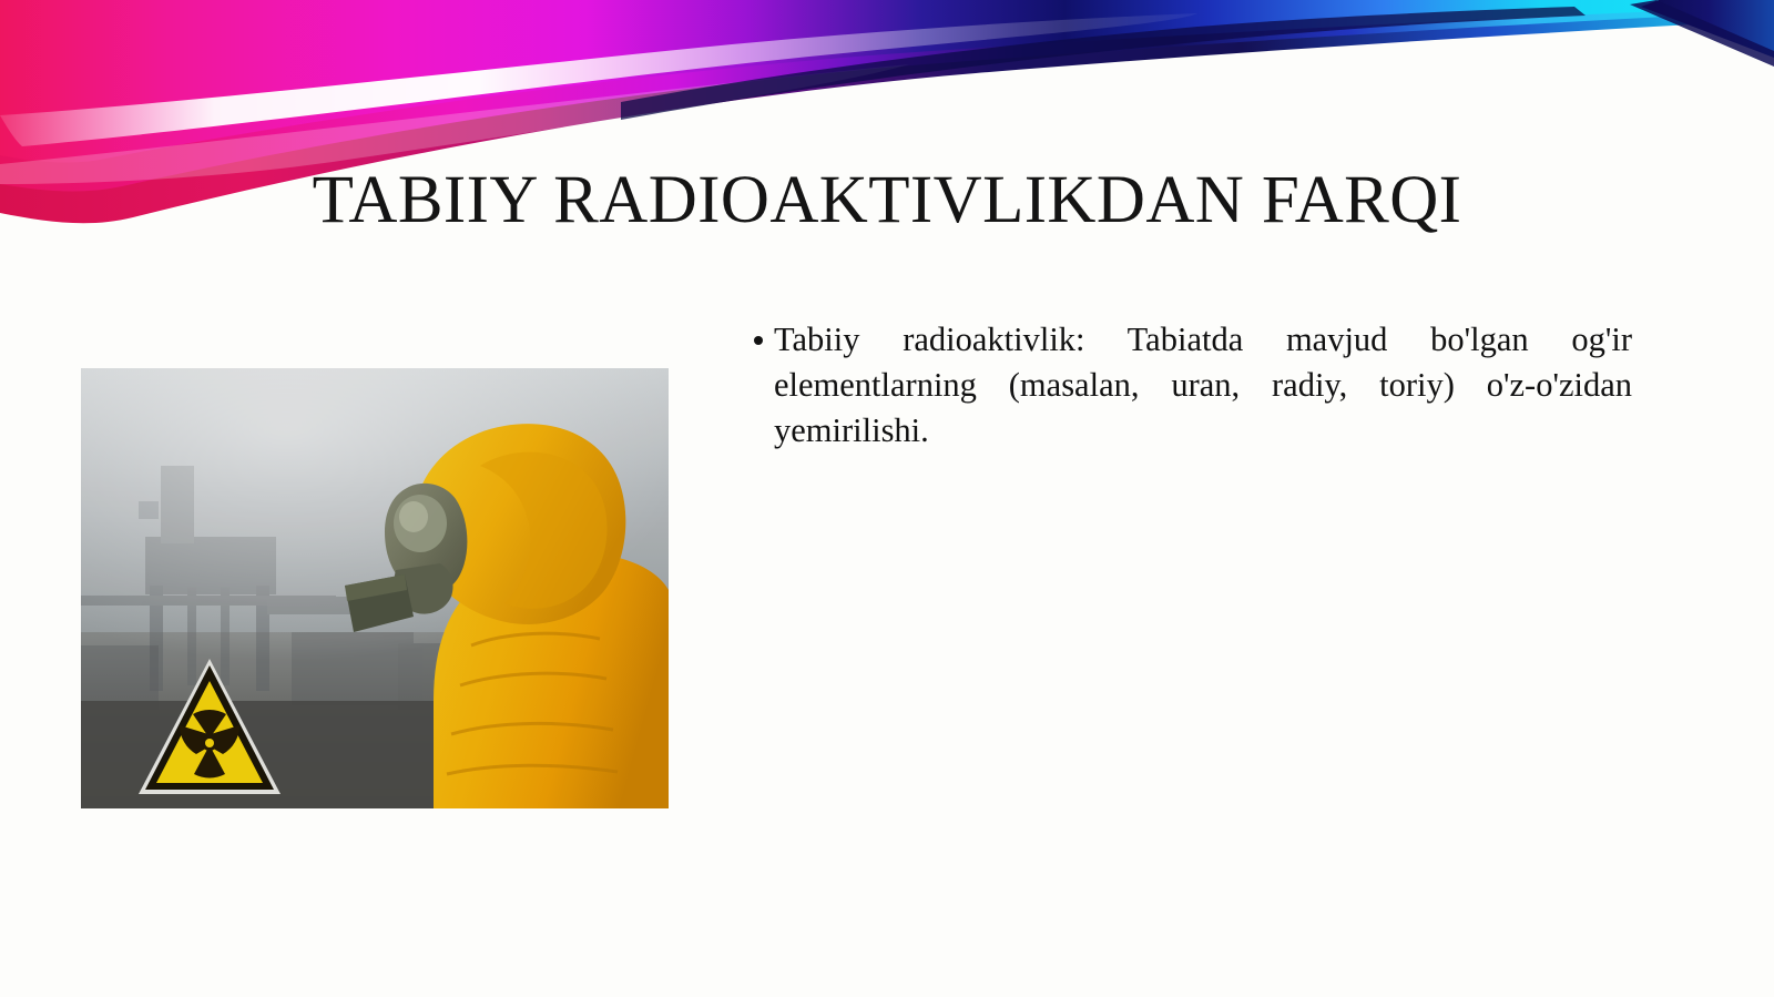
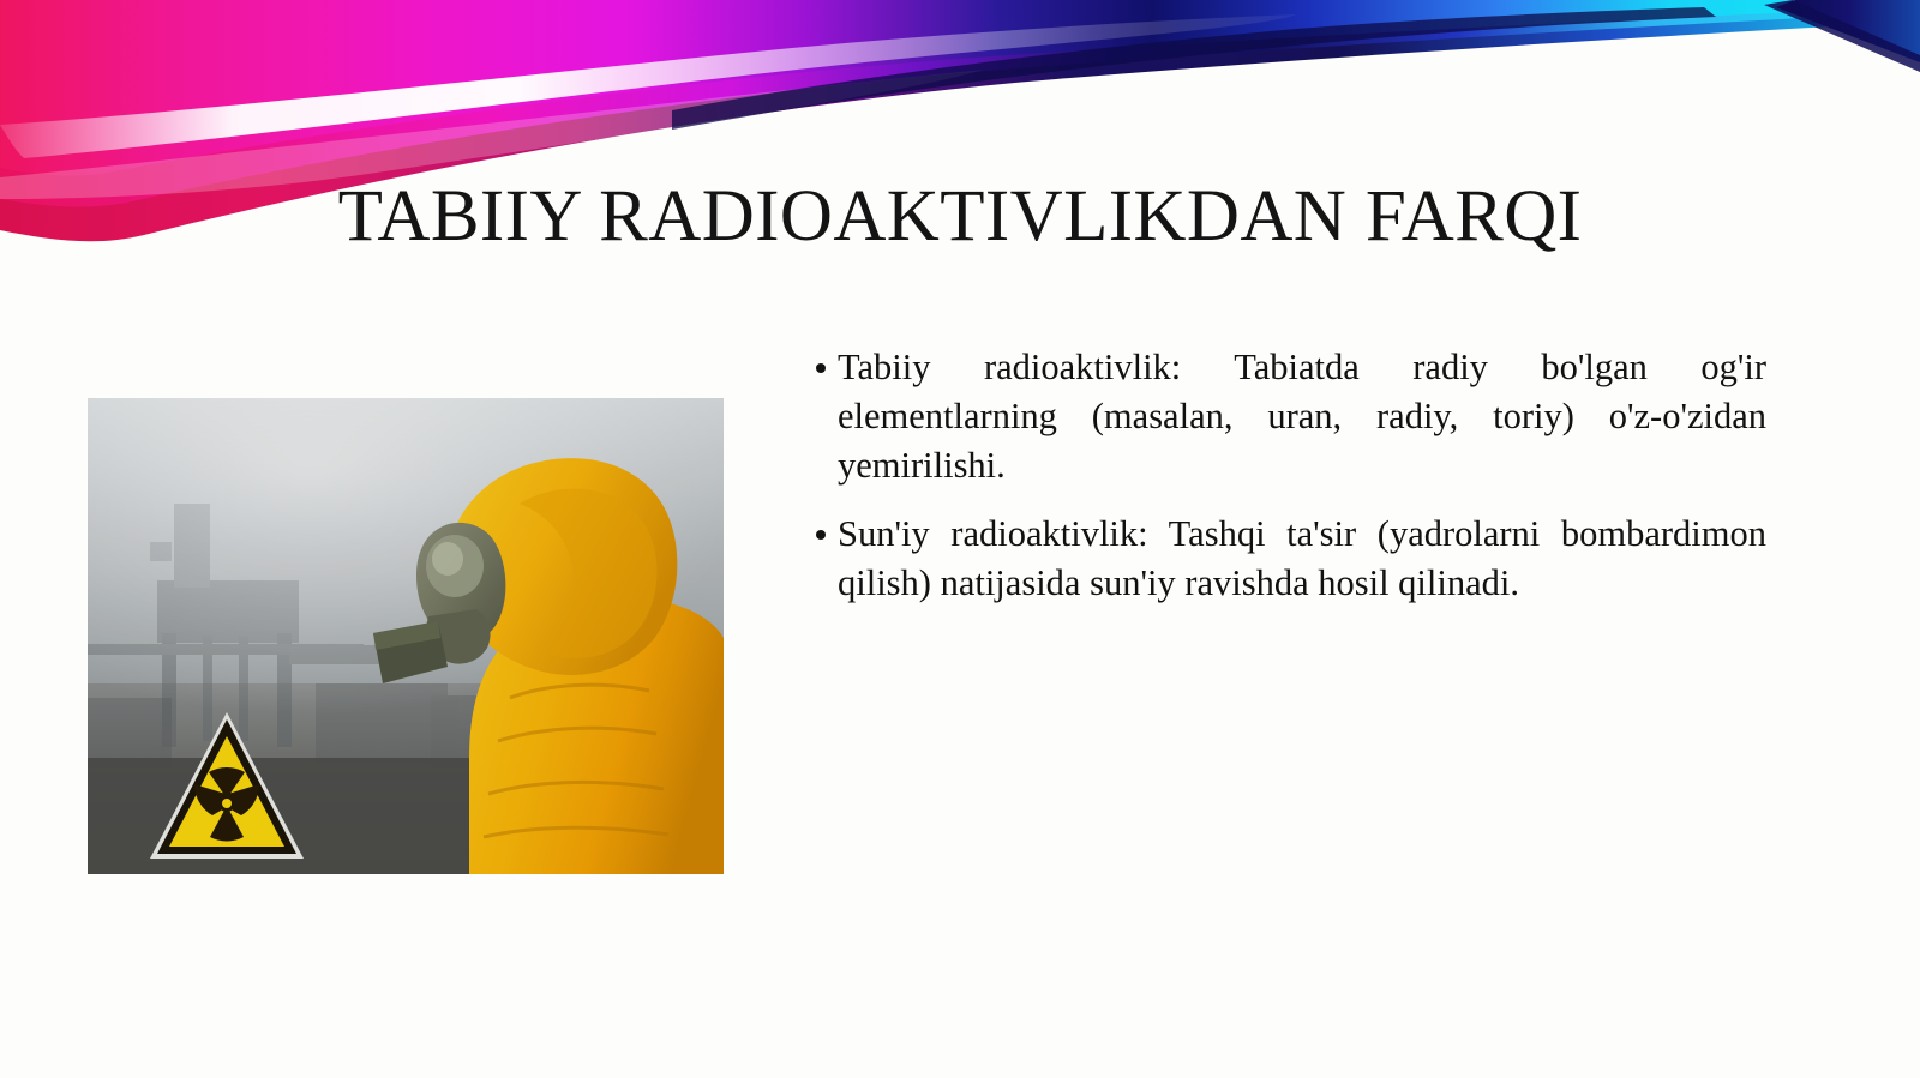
  TABIIY RADIOAKTIVLIKDAN FARQI
- Tabiiy radioaktivlik: Tabiatda mavjud bo'lgan og'ir elementlarning (masalan, uran, radiy, toriy) o'z-o'zidan yemirilishi.
+ Tabiiy radioaktivlik: Tabiatda radiy bo'lgan og'ir elementlarning (masalan, uran, radiy, toriy) o'z-o'zidan yemirilishi.
+ Sun'iy radioaktivlik: Tashqi ta'sir (yadrolarni bombardimon qilish) natijasida sun'iy ravishda hosil qilinadi.
